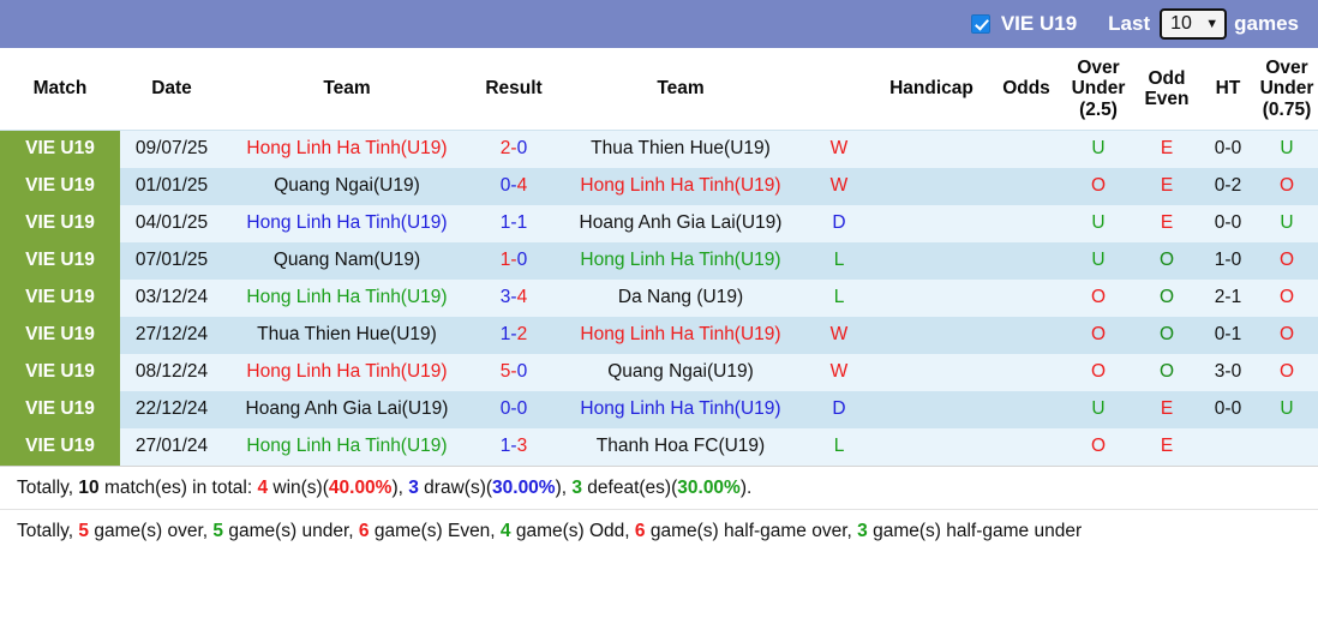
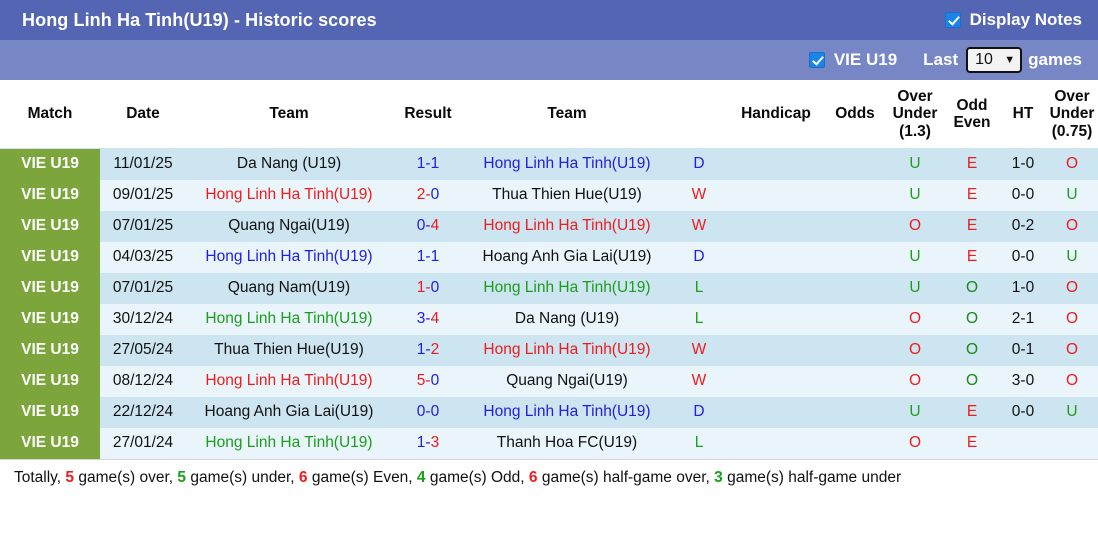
+ Hong Linh Ha Tinh(U19) - Historic scores
+ Display Notes
  VIE U19
  Last
  10
  ▼
  games
- Match	Date	Team	Result	Team		Handicap	Odds	Over Under (2.5)	Odd Even	HT	Over Under (0.75)
+ Match	Date	Team	Result	Team		Handicap	Odds	Over Under (1.3)	Odd Even	HT	Over Under (0.75)
+ VIE U19	11/01/25	Da Nang (U19)	1-1	Hong Linh Ha Tinh(U19)	D			U	E	1-0	O
- VIE U19	09/07/25	Hong Linh Ha Tinh(U19)	2-0	Thua Thien Hue(U19)	W			U	E	0-0	U
+ VIE U19	09/01/25	Hong Linh Ha Tinh(U19)	2-0	Thua Thien Hue(U19)	W			U	E	0-0	U
- VIE U19	01/01/25	Quang Ngai(U19)	0-4	Hong Linh Ha Tinh(U19)	W			O	E	0-2	O
+ VIE U19	07/01/25	Quang Ngai(U19)	0-4	Hong Linh Ha Tinh(U19)	W			O	E	0-2	O
- VIE U19	04/01/25	Hong Linh Ha Tinh(U19)	1-1	Hoang Anh Gia Lai(U19)	D			U	E	0-0	U
+ VIE U19	04/03/25	Hong Linh Ha Tinh(U19)	1-1	Hoang Anh Gia Lai(U19)	D			U	E	0-0	U
  VIE U19	07/01/25	Quang Nam(U19)	1-0	Hong Linh Ha Tinh(U19)	L			U	O	1-0	O
- VIE U19	03/12/24	Hong Linh Ha Tinh(U19)	3-4	Da Nang (U19)	L			O	O	2-1	O
+ VIE U19	30/12/24	Hong Linh Ha Tinh(U19)	3-4	Da Nang (U19)	L			O	O	2-1	O
- VIE U19	27/12/24	Thua Thien Hue(U19)	1-2	Hong Linh Ha Tinh(U19)	W			O	O	0-1	O
+ VIE U19	27/05/24	Thua Thien Hue(U19)	1-2	Hong Linh Ha Tinh(U19)	W			O	O	0-1	O
  VIE U19	08/12/24	Hong Linh Ha Tinh(U19)	5-0	Quang Ngai(U19)	W			O	O	3-0	O
  VIE U19	22/12/24	Hoang Anh Gia Lai(U19)	0-0	Hong Linh Ha Tinh(U19)	D			U	E	0-0	U
  VIE U19	27/01/24	Hong Linh Ha Tinh(U19)	1-3	Thanh Hoa FC(U19)	L			O	E
- Totally, 10 match(es) in total: 4 win(s)(40.00%), 3 draw(s)(30.00%), 3 defeat(es)(30.00%).
  Totally, 5 game(s) over, 5 game(s) under, 6 game(s) Even, 4 game(s) Odd, 6 game(s) half-game over, 3 game(s) half-game under
